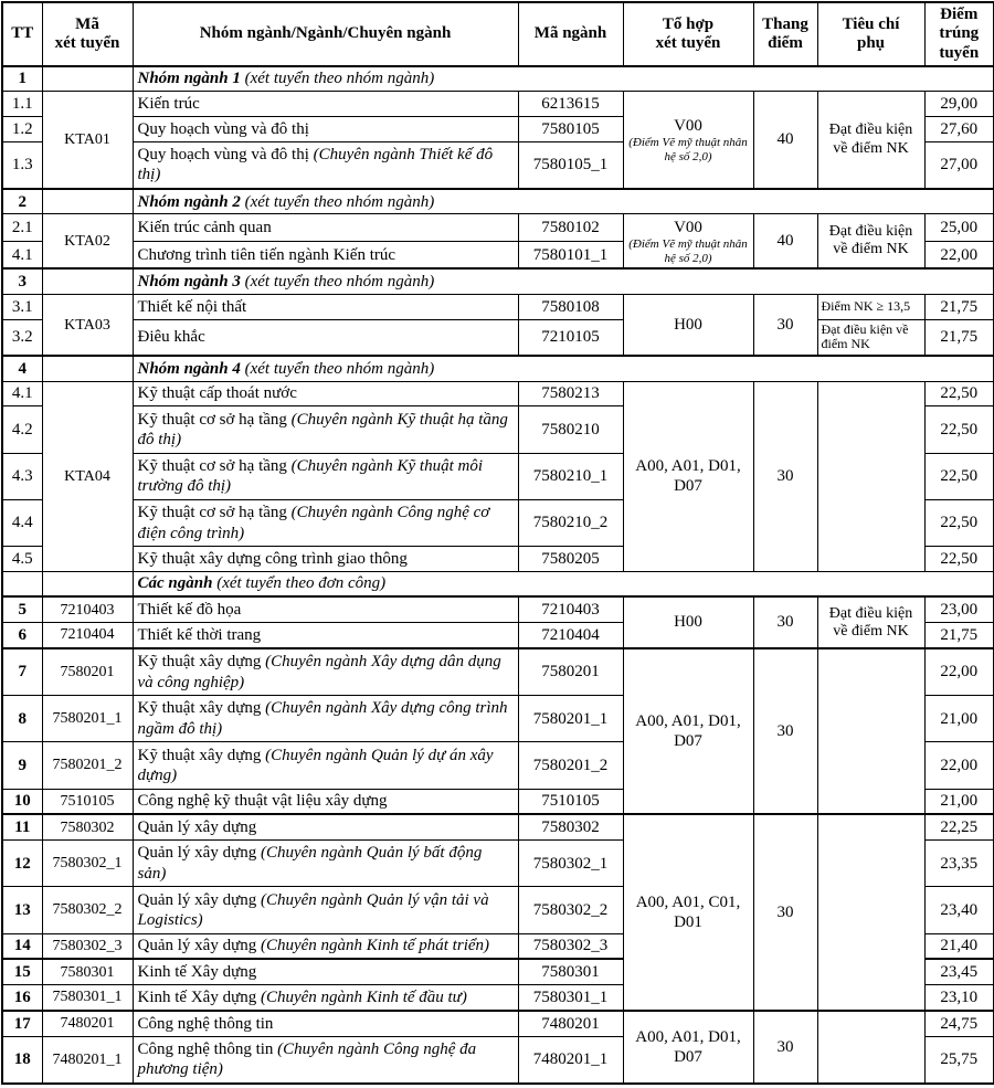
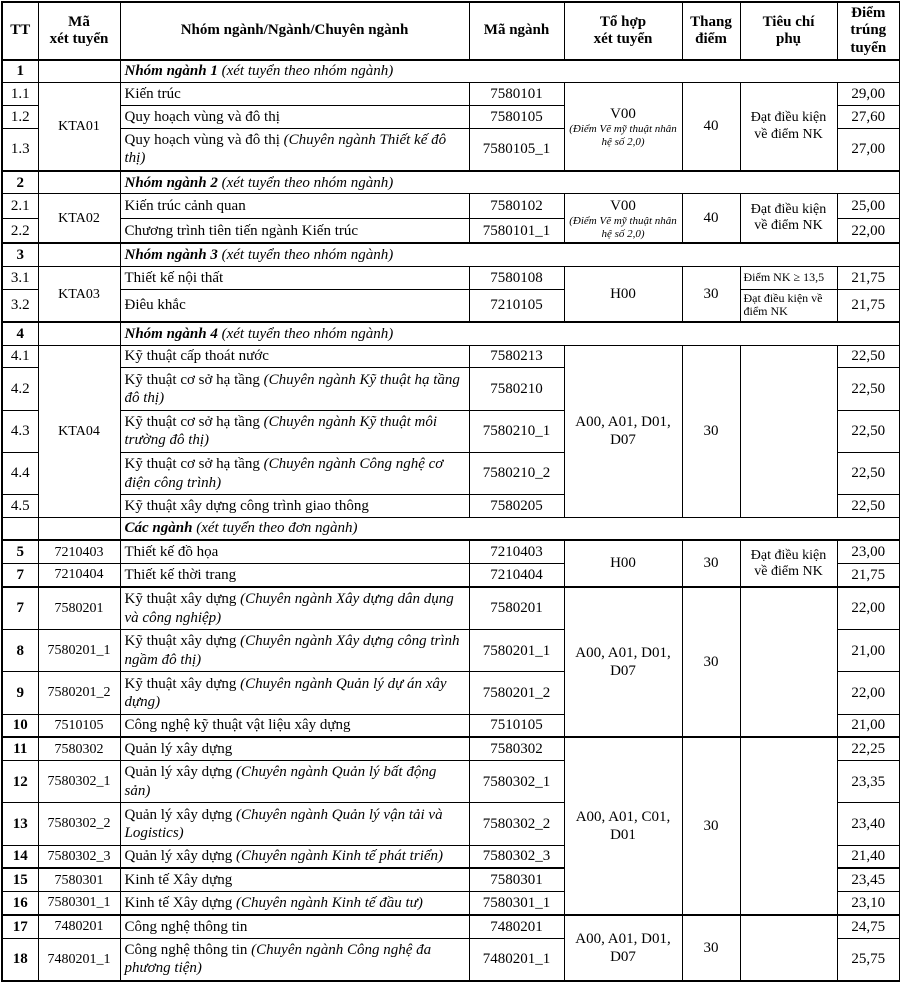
  TT	Mã xét tuyển	Nhóm ngành/Ngành/Chuyên ngành	Mã ngành	Tổ hợp xét tuyển	Thang điểm	Tiêu chí phụ	Điểm trúng tuyển
  1		Nhóm ngành 1 (xét tuyển theo nhóm ngành)
- 1.1	KTA01	Kiến trúc	6213615	V00(Điểm Vẽ mỹ thuật nhân hệ số 2,0)	40	Đạt điều kiện về điểm NK	29,00
+ 1.1	KTA01	Kiến trúc	7580101	V00(Điểm Vẽ mỹ thuật nhân hệ số 2,0)	40	Đạt điều kiện về điểm NK	29,00
  1.2	Quy hoạch vùng và đô thị	7580105	27,60
  1.3	Quy hoạch vùng và đô thị (Chuyên ngành Thiết kế đô thị)	7580105_1	27,00
  2		Nhóm ngành 2 (xét tuyển theo nhóm ngành)
  2.1	KTA02	Kiến trúc cảnh quan	7580102	V00(Điểm Vẽ mỹ thuật nhân hệ số 2,0)	40	Đạt điều kiện về điểm NK	25,00
- 4.1	Chương trình tiên tiến ngành Kiến trúc	7580101_1	22,00
+ 2.2	Chương trình tiên tiến ngành Kiến trúc	7580101_1	22,00
  3		Nhóm ngành 3 (xét tuyển theo nhóm ngành)
  3.1	KTA03	Thiết kế nội thất	7580108	H00	30	Điểm NK ≥ 13,5	21,75
  3.2	Điêu khắc	7210105	Đạt điều kiện về điểm NK	21,75
  4		Nhóm ngành 4 (xét tuyển theo nhóm ngành)
  4.1	KTA04	Kỹ thuật cấp thoát nước	7580213	A00, A01, D01, D07	30		22,50
  4.2	Kỹ thuật cơ sở hạ tầng (Chuyên ngành Kỹ thuật hạ tầng đô thị)	7580210	22,50
  4.3	Kỹ thuật cơ sở hạ tầng (Chuyên ngành Kỹ thuật môi trường đô thị)	7580210_1	22,50
  4.4	Kỹ thuật cơ sở hạ tầng (Chuyên ngành Công nghệ cơ điện công trình)	7580210_2	22,50
  4.5	Kỹ thuật xây dựng công trình giao thông	7580205	22,50
- 		Các ngành (xét tuyển theo đơn công)
+ 		Các ngành (xét tuyển theo đơn ngành)
  5	7210403	Thiết kế đồ họa	7210403	H00	30	Đạt điều kiện về điểm NK	23,00
- 6	7210404	Thiết kế thời trang	7210404	21,75
+ 7	7210404	Thiết kế thời trang	7210404	21,75
  7	7580201	Kỹ thuật xây dựng (Chuyên ngành Xây dựng dân dụng và công nghiệp)	7580201	A00, A01, D01, D07	30		22,00
  8	7580201_1	Kỹ thuật xây dựng (Chuyên ngành Xây dựng công trình ngầm đô thị)	7580201_1	21,00
  9	7580201_2	Kỹ thuật xây dựng (Chuyên ngành Quản lý dự án xây dựng)	7580201_2	22,00
  10	7510105	Công nghệ kỹ thuật vật liệu xây dựng	7510105	21,00
  11	7580302	Quản lý xây dựng	7580302	A00, A01, C01, D01	30		22,25
  12	7580302_1	Quản lý xây dựng (Chuyên ngành Quản lý bất động sản)	7580302_1	23,35
  13	7580302_2	Quản lý xây dựng (Chuyên ngành Quản lý vận tải và Logistics)	7580302_2	23,40
  14	7580302_3	Quản lý xây dựng (Chuyên ngành Kinh tế phát triển)	7580302_3	21,40
  15	7580301	Kinh tế Xây dựng	7580301	23,45
  16	7580301_1	Kinh tế Xây dựng (Chuyên ngành Kinh tế đầu tư)	7580301_1	23,10
  17	7480201	Công nghệ thông tin	7480201	A00, A01, D01, D07	30		24,75
  18	7480201_1	Công nghệ thông tin (Chuyên ngành Công nghệ đa phương tiện)	7480201_1	25,75
